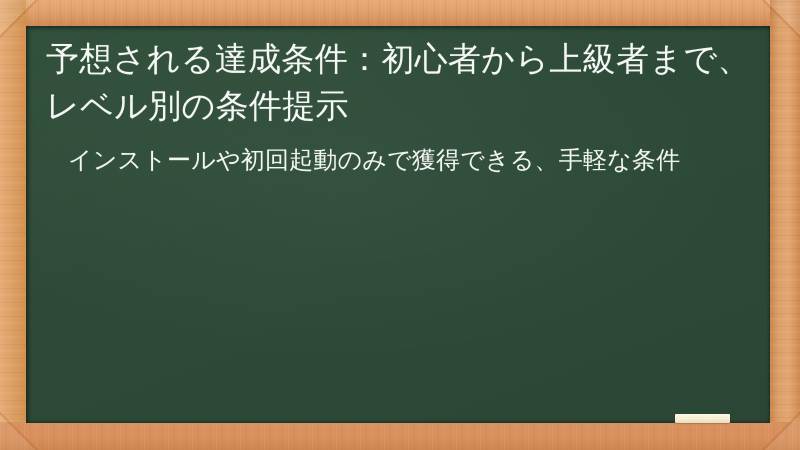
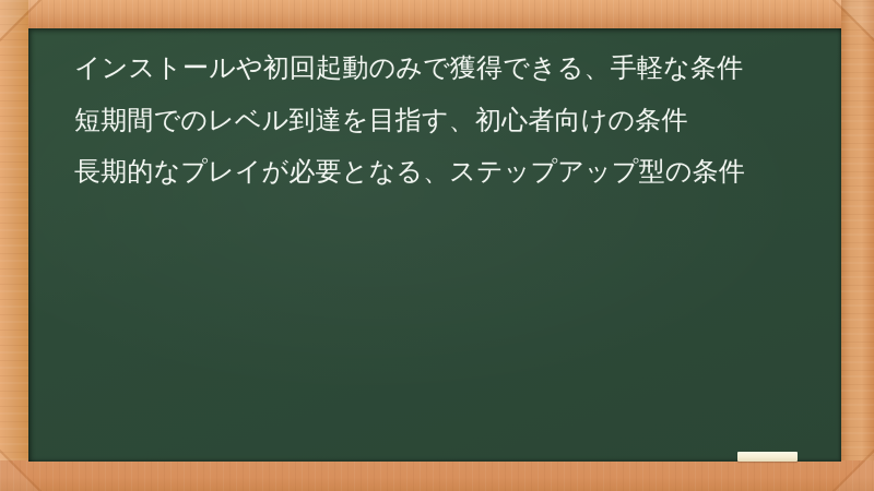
- 予想される達成条件：初心者から上級者まで、レベル別の条件提示
  インストールや初回起動のみで獲得できる、手軽な条件
+ 短期間でのレベル到達を目指す、初心者向けの条件
+ 長期的なプレイが必要となる、ステップアップ型の条件
